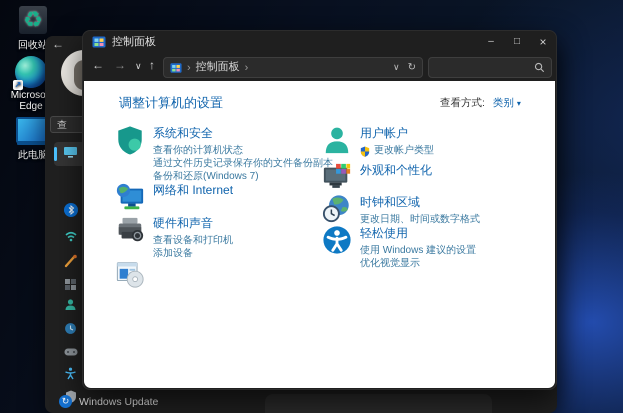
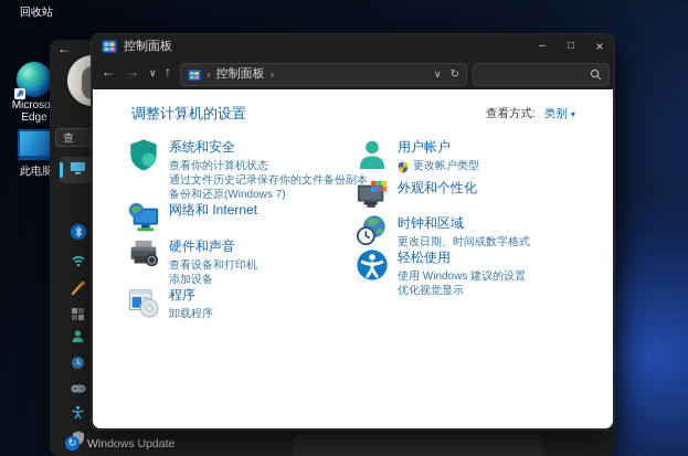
- ♻
  回收站
  ↗
  Microso Edge
  此电脑
  ←
  查
  ↻
  Windows Update
  控制面板
  –
  □
  ×
  ←
  →
  ∨
  ↑
  ›
  控制面板
  ›
  ∨
  ↻
  调整计算机的设置
  查看方式: 类别 ▾
  系统和安全
  查看你的计算机状态
  通过文件历史记录保存你的文件备份副本
  备份和还原(Windows 7)
  网络和 Internet
  硬件和声音
  查看设备和打印机
  添加设备
+ 程序
+ 卸载程序
  用户帐户
  更改帐户类型
  外观和个性化
  时钟和区域
  更改日期、时间或数字格式
  轻松使用
  使用 Windows 建议的设置
  优化视觉显示
